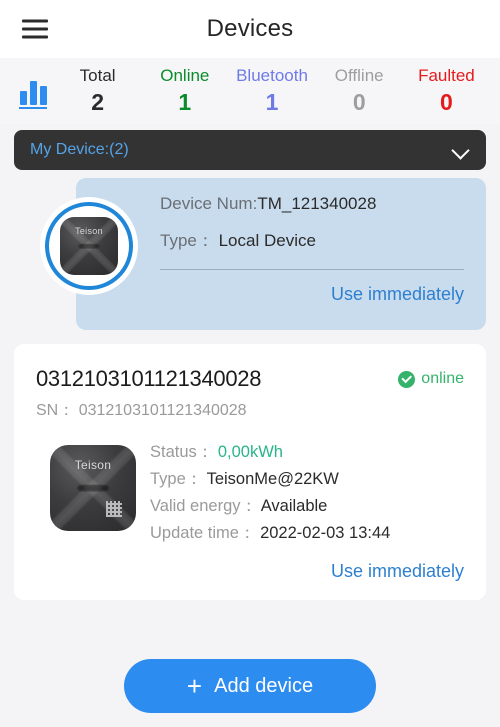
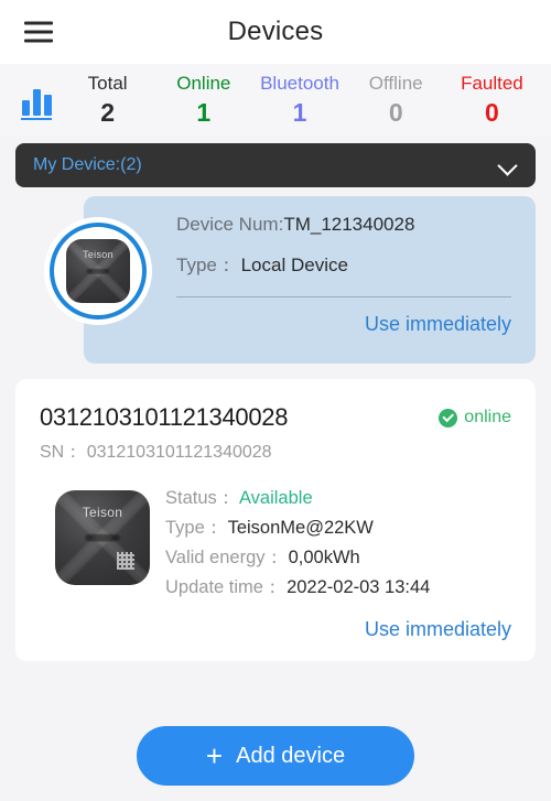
  Devices
  Total
  2
  Online
  1
  Bluetooth
  1
  Offline
  0
  Faulted
  0
  My Device:(2)
  Teison
  Device Num:TM_121340028
  Type： Local Device
  Use immediately
  0312103101121340028
  online
  SN： 0312103101121340028
  Teison
- Status： 0,00kWh
+ Status： Available
  Type： TeisonMe@22KW
- Valid energy： Available
+ Valid energy： 0,00kWh
  Update time： 2022-02-03 13:44
  Use immediately
  +
  Add device
